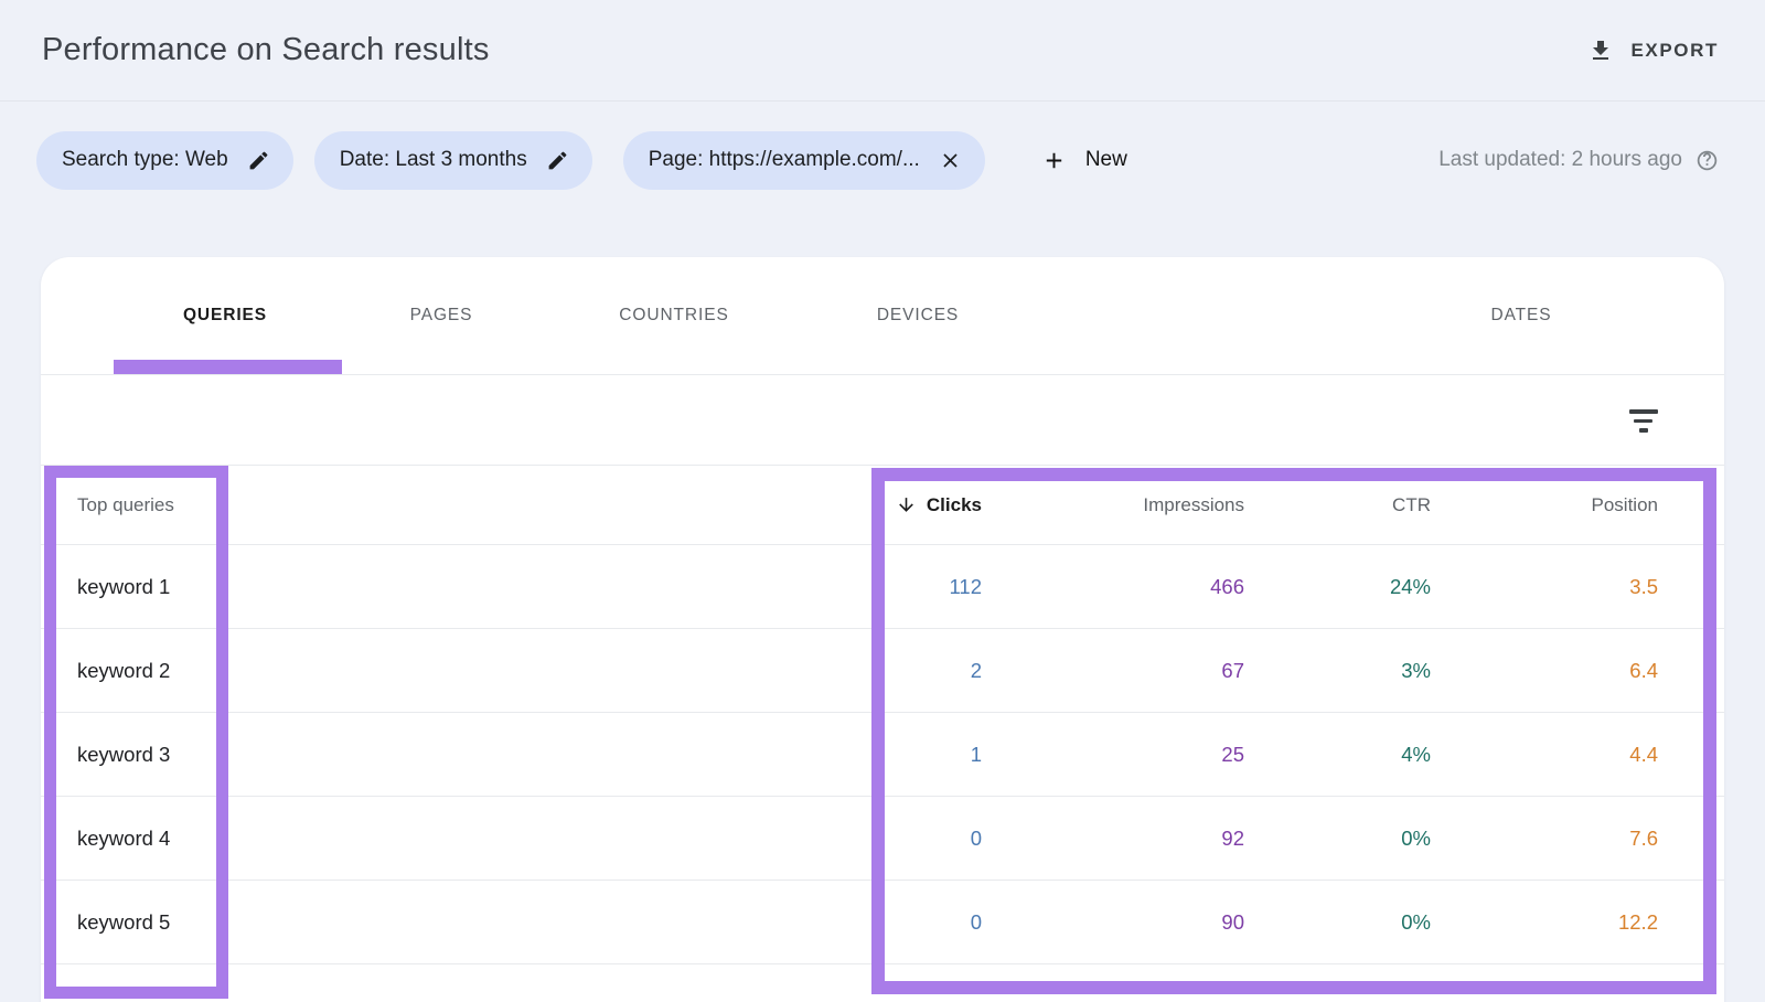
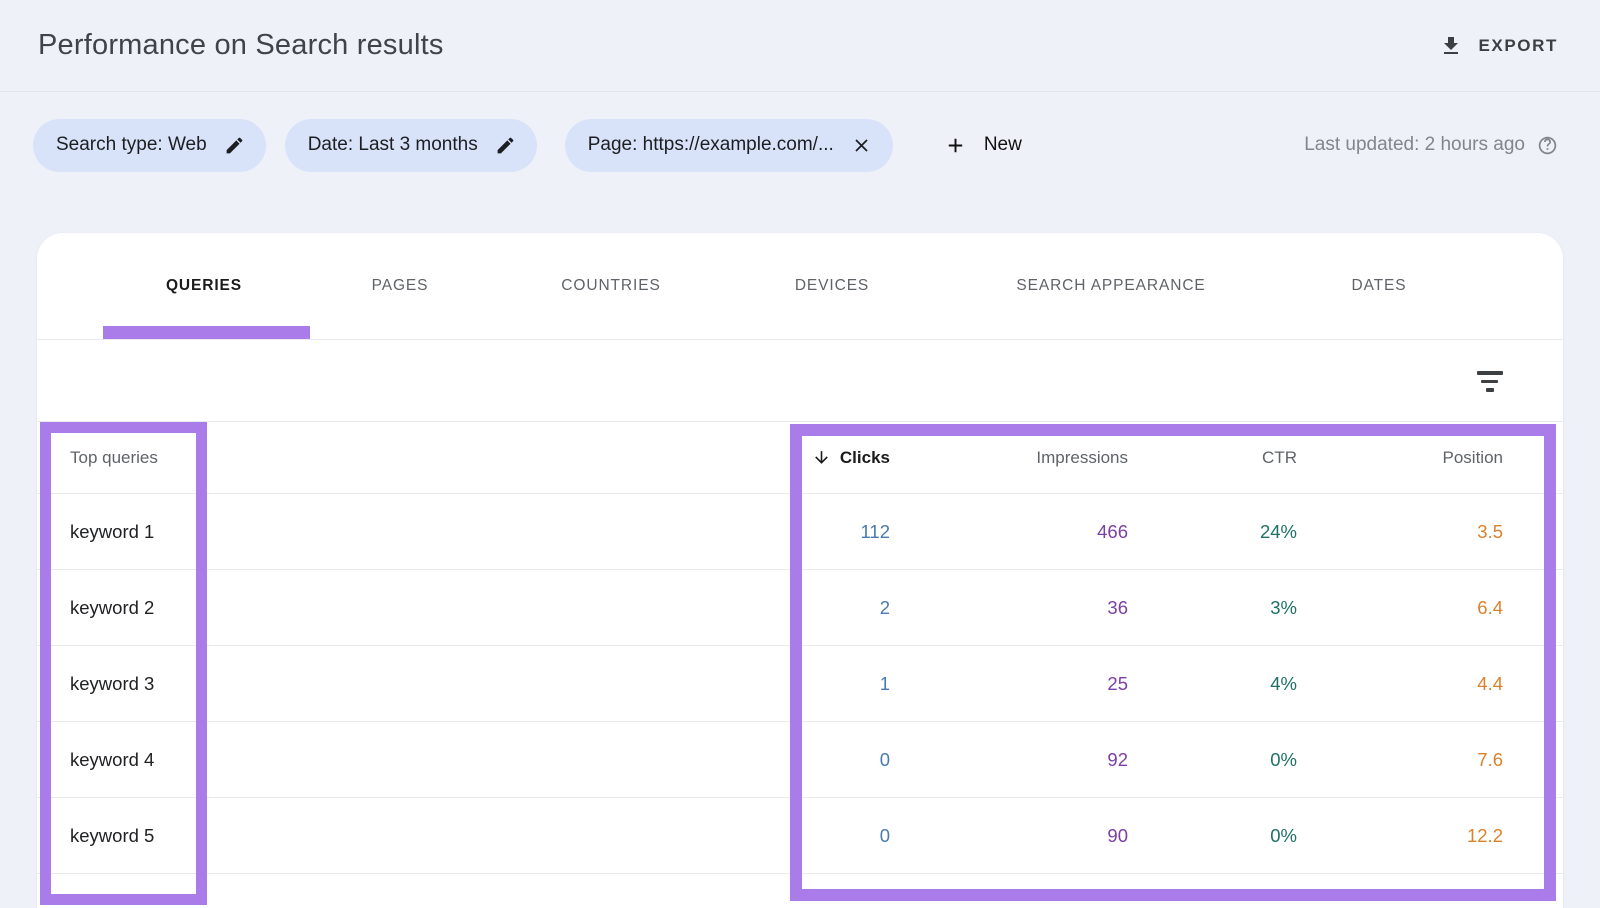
  Performance on Search results
  EXPORT
  Search type: Web
  Date: Last 3 months
  Page: https://example.com/...
  New
  Last updated: 2 hours ago
  QUERIES
  PAGES
  COUNTRIES
  DEVICES
+ SEARCH APPEARANCE
  DATES
  Top queries
  Clicks
  Impressions
  CTR
  Position
  keyword 1
  112
  466
  24%
  3.5
  keyword 2
  2
- 67
+ 36
  3%
  6.4
  keyword 3
  1
  25
  4%
  4.4
  keyword 4
  0
  92
  0%
  7.6
  keyword 5
  0
  90
  0%
  12.2
